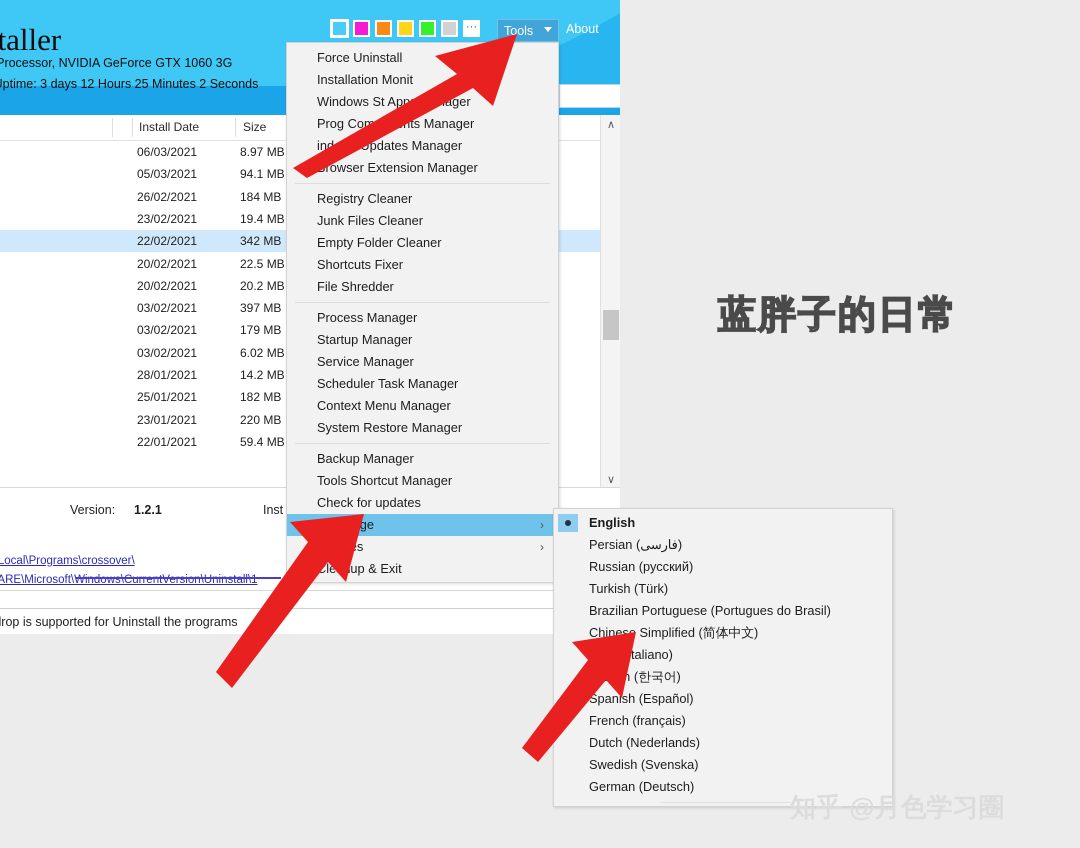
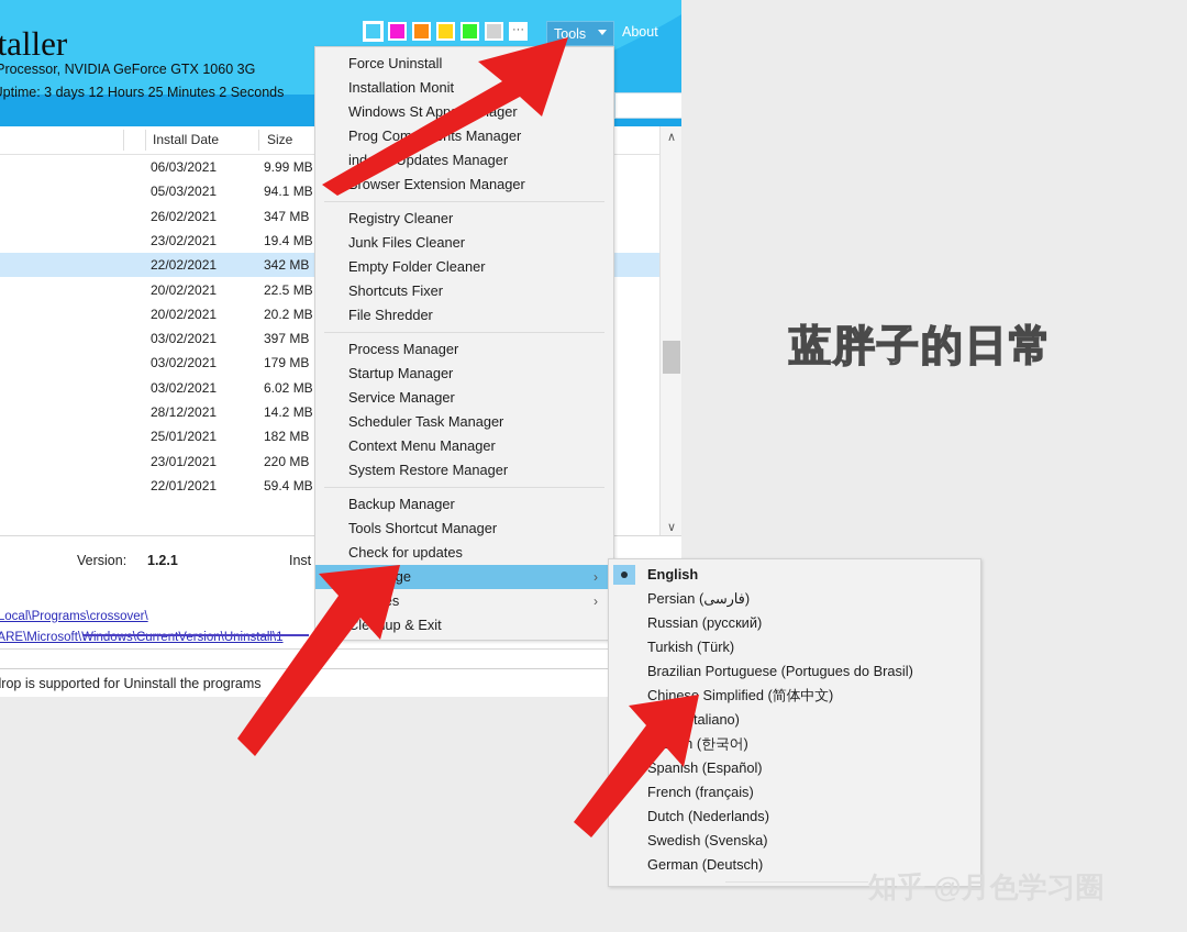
  taller
  Processor, NVIDIA GeForce GTX 1060 3G
  ptime: 3 days 12 Hours 25 Minutes 2 Seconds
  ···
  Tools
  About
  Install Date
  Size
  06/03/2021
- 8.97 MB
+ 9.99 MB
  05/03/2021
  94.1 MB
  26/02/2021
- 184 MB
+ 347 MB
  23/02/2021
  19.4 MB
  22/02/2021
  342 MB
  20/02/2021
  22.5 MB
  20/02/2021
  20.2 MB
  03/02/2021
  397 MB
  03/02/2021
  179 MB
  03/02/2021
  6.02 MB
- 28/01/2021
+ 28/12/2021
  14.2 MB
  25/01/2021
  182 MB
  23/01/2021
  220 MB
  22/01/2021
  59.4 MB
  ∧
  ∨
  Version:
  1.2.1
  Inst
  Local\Programs\crossover\
  ARE\Microsoft\Windows\CurrentVersion\Uninstall\1
  rop is supported for Uninstall the programs
  Force Uninstall
  Installation Monit
  Windows St Appager
  Prog Comts Manager
  indpdates Manager
  rowser Extension Manager
  Registry Cleaner
  Junk Files Cleaner
  Empty Folder Cleaner
  Shortcuts Fixer
  File Shredder
  Process Manager
  Startup Manager
  Service Manager
  Scheduler Task Manager
  Context Menu Manager
  System Restore Manager
  Backup Manager
  Tools Shortcut Manager
  Check for updates
  ›
  ›
  leup & Exit
  English
  Persian (فارسی)
  Russian (русский)
  Turkish (Türk)
  Brazilian Portuguese (Portugues do Brasil)
  Chinese Simplified (简体中文)
  Spanish (Español)
  French (français)
  Dutch (Nederlands)
  Swedish (Svenska)
  German (Deutsch)
  蓝胖子的日常
  知乎 @月色学习圈
